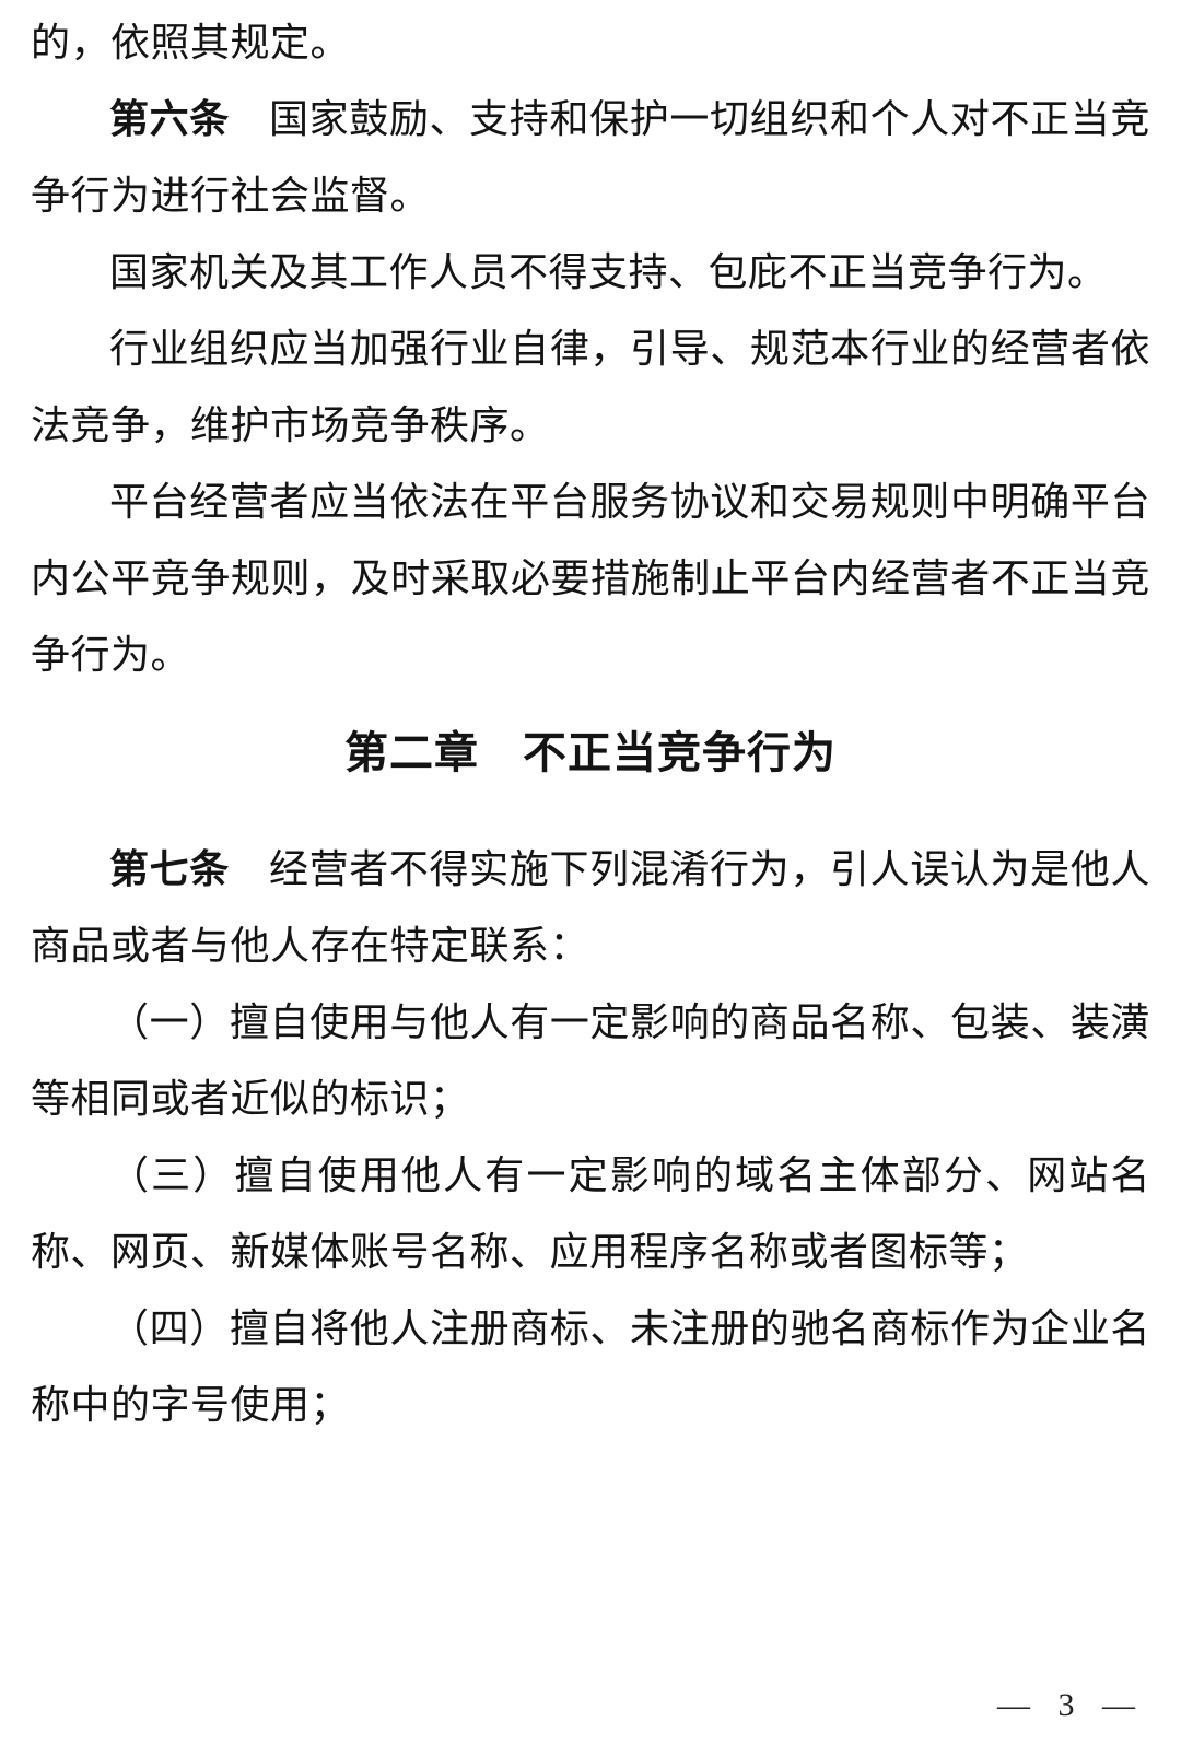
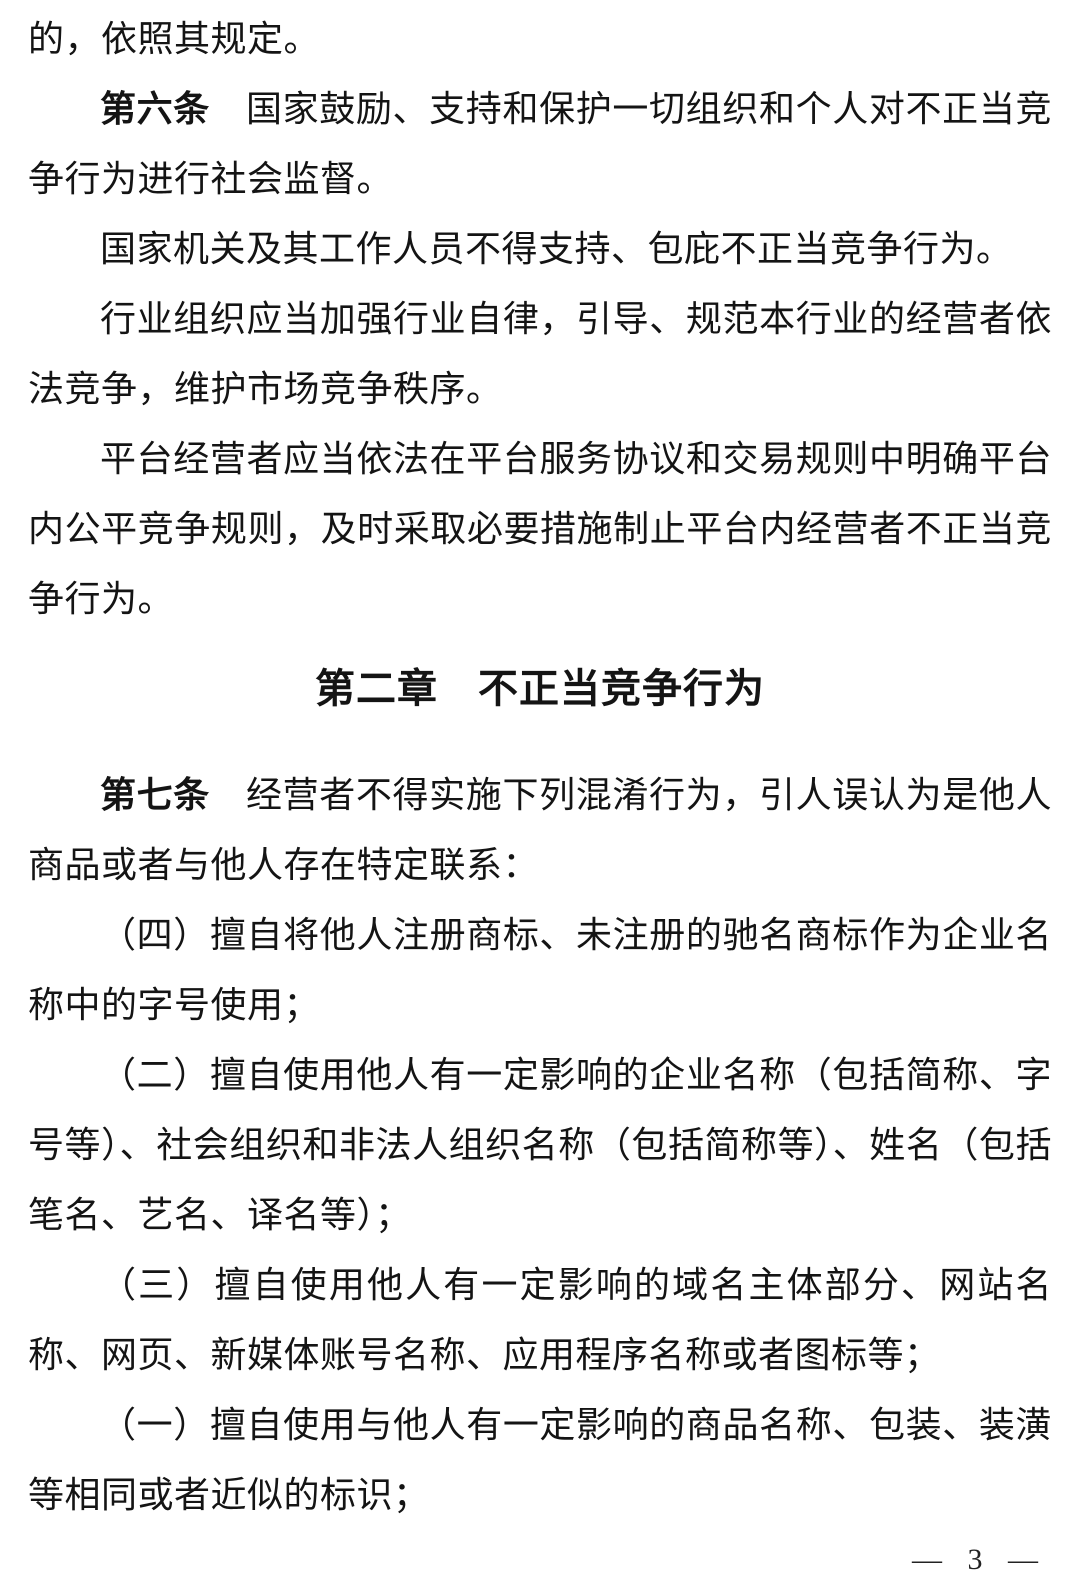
  的，依照其规定。
  第六条 国家鼓励、支持和保护一切组织和个人对不正当竞争行为进行社会监督。
  国家机关及其工作人员不得支持、包庇不正当竞争行为。
  行业组织应当加强行业自律，引导、规范本行业的经营者依法竞争，维护市场竞争秩序。
  平台经营者应当依法在平台服务协议和交易规则中明确平台内公平竞争规则，及时采取必要措施制止平台内经营者不正当竞争行为。
  第二章 不正当竞争行为
  第七条 经营者不得实施下列混淆行为，引人误认为是他人商品或者与他人存在特定联系：
- （一）擅自使用与他人有一定影响的商品名称、包装、装潢等相同或者近似的标识；
+ （四）擅自将他人注册商标、未注册的驰名商标作为企业名称中的字号使用；
+ （二）擅自使用他人有一定影响的企业名称（包括简称、字号等）、社会组织和非法人组织名称（包括简称等）、姓名（包括笔名、艺名、译名等）；
  （三）擅自使用他人有一定影响的域名主体部分、网站名称、网页、新媒体账号名称、应用程序名称或者图标等；
- （四）擅自将他人注册商标、未注册的驰名商标作为企业名称中的字号使用；
+ （一）擅自使用与他人有一定影响的商品名称、包装、装潢等相同或者近似的标识；
  — 3 —
